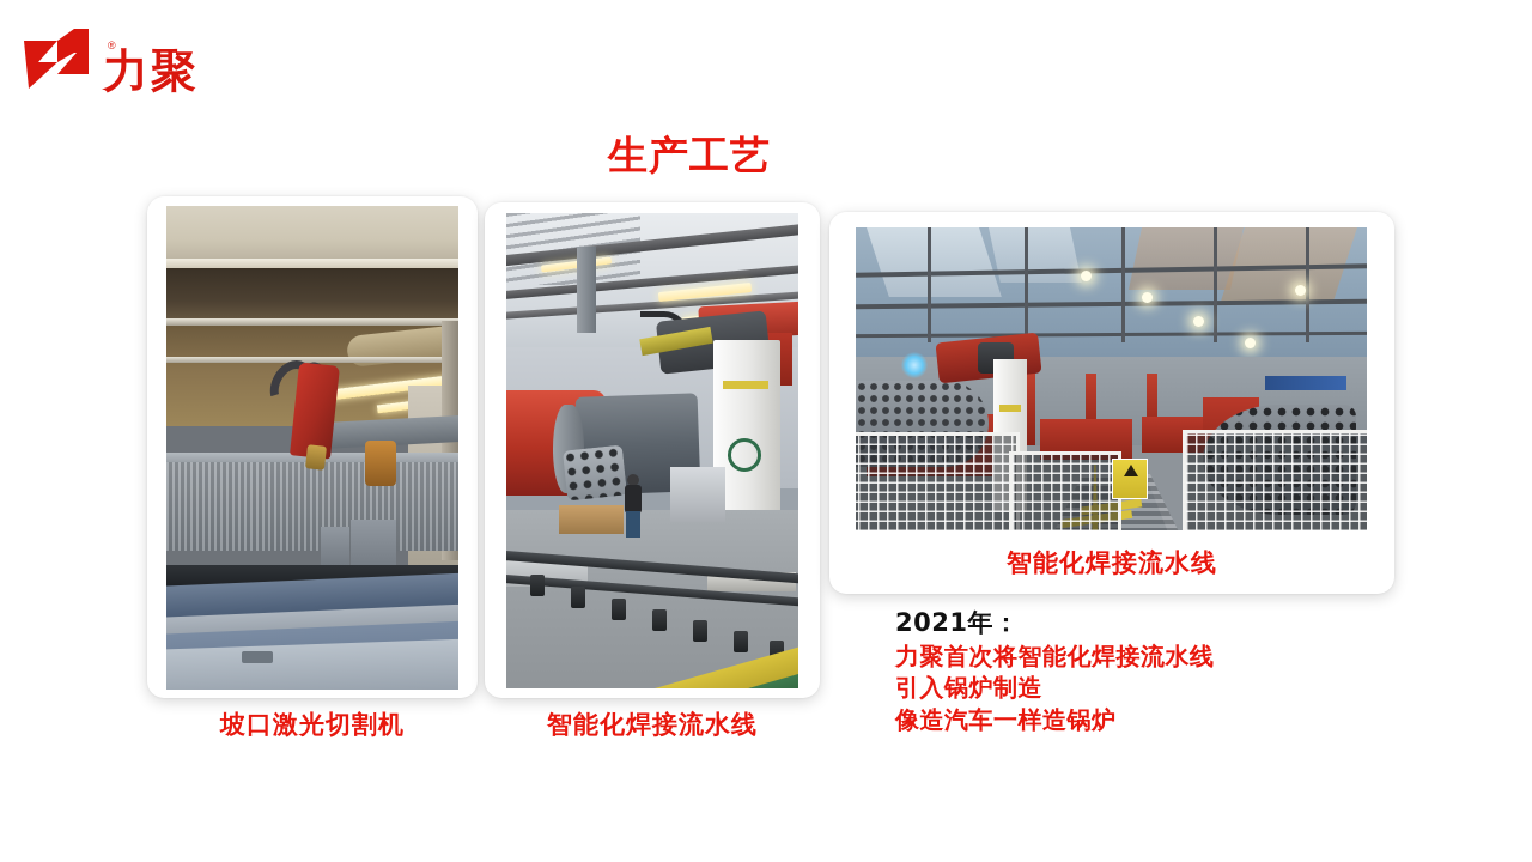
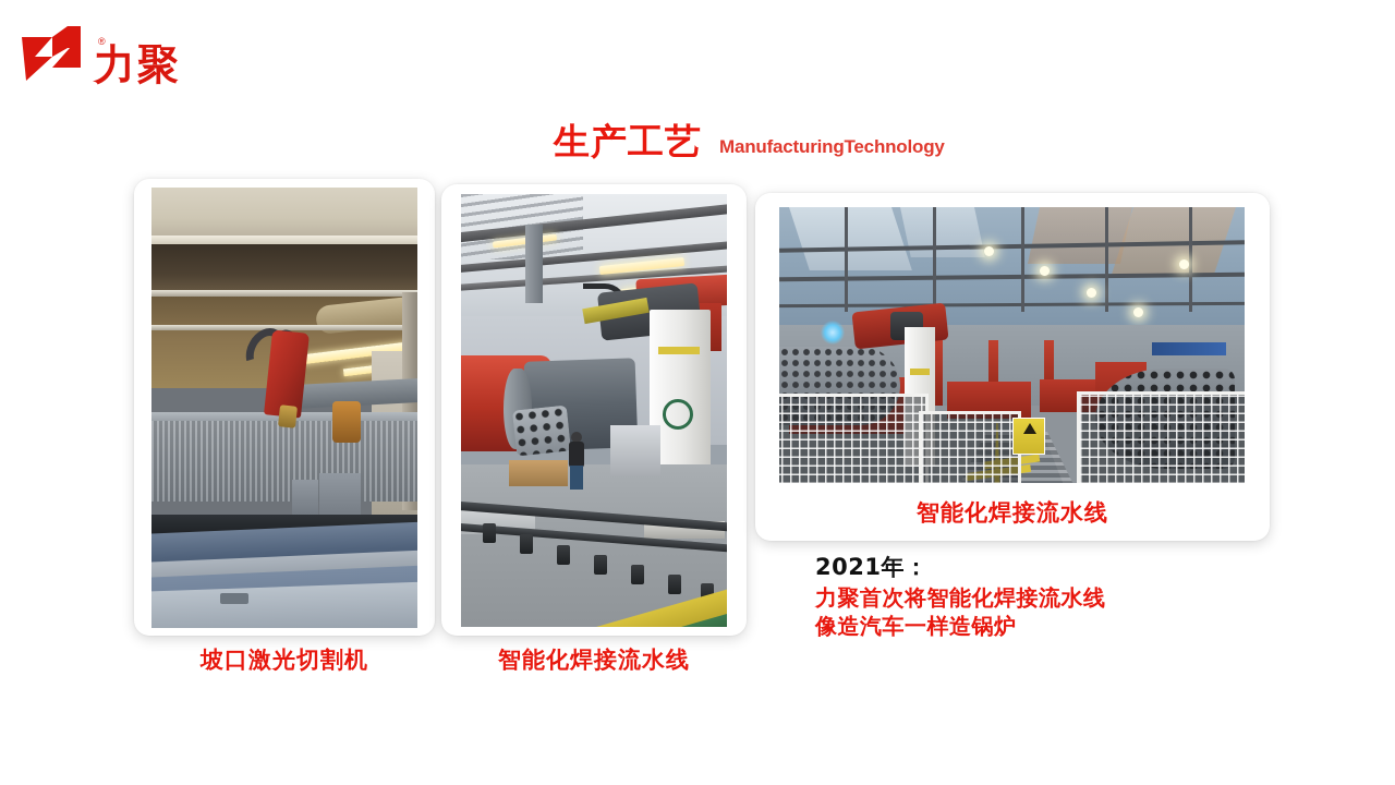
  ®
  力聚
  生产工艺
+ ManufacturingTechnology
  坡口激光切割机
  智能化焊接流水线
  智能化焊接流水线
  2021年：
  力聚首次将智能化焊接流水线
- 引入锅炉制造
  像造汽车一样造锅炉
